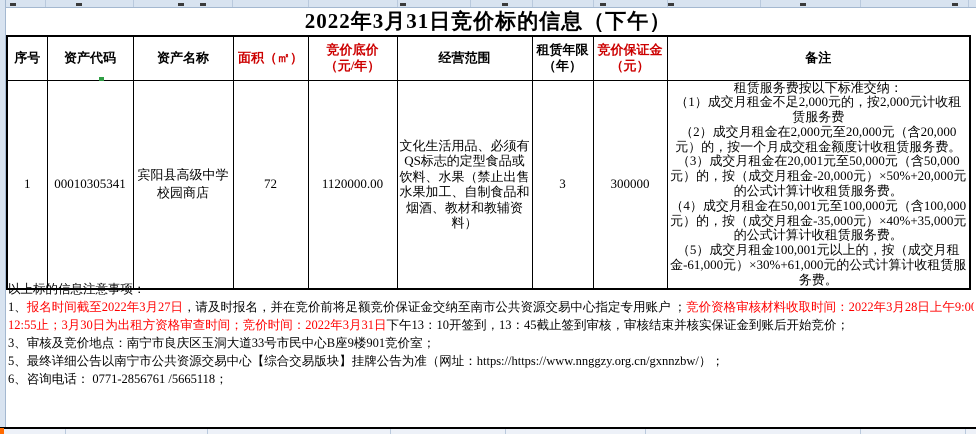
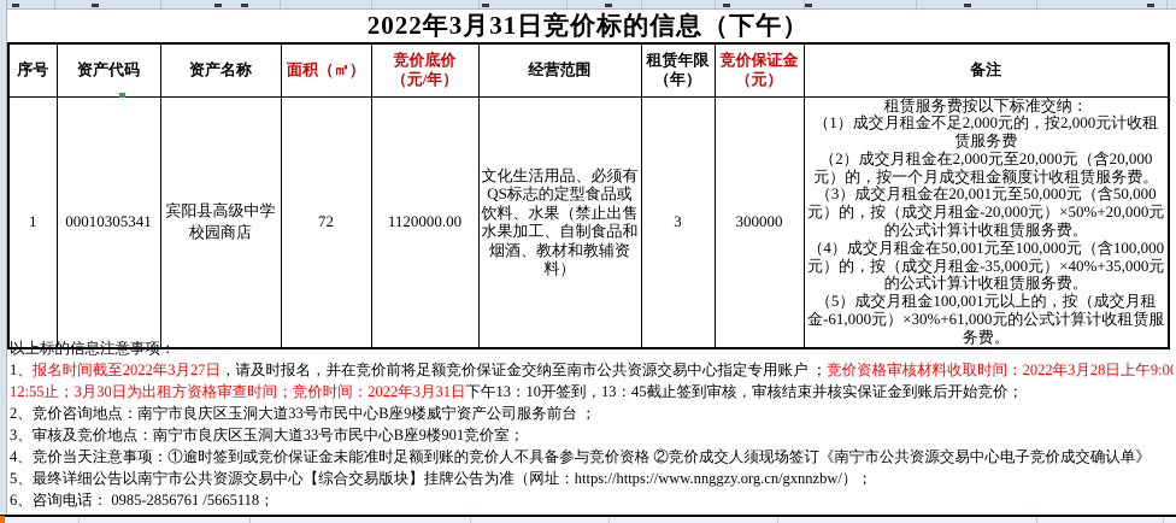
  2022年3月31日竞价标的信息（下午）
  序号	资产代码	资产名称	面积（㎡）	竞价底价 （元/年）	经营范围	租赁年限 （年）	竞价保证金 （元）	备注
  1	00010305341	宾阳县高级中学校园商店	72	1120000.00	文化生活用品、必须有QS标志的定型食品或饮料、水果（禁止出售水果加工、自制食品和烟酒、教材和教辅资料）	3	300000	租赁服务费按以下标准交纳： （1）成交月租金不足2,000元的，按2,000元计收租赁服务费 （2）成交月租金在2,000元至20,000元（含20,000元）的，按一个月成交租金额度计收租赁服务费。 （3）成交月租金在20,001元至50,000元（含50,000元）的，按（成交月租金-20,000元）×50%+20,000元的公式计算计收租赁服务费。 （4）成交月租金在50,001元至100,000元（含100,000元）的，按（成交月租金-35,000元）×40%+35,000元的公式计算计收租赁服务费。 （5）成交月租金100,001元以上的，按（成交月租金-61,000元）×30%+61,000元的公式计算计收租赁服务费。
  以上标的信息注意事项：
  1、报名时间截至2022年3月27日，请及时报名，并在竞价前将足额竞价保证金交纳至南市公共资源交易中心指定专用账户 ；竞价资格审核材料收取时间：2022年3月28日上午9:00
  12:55止；3月30日为出租方资格审查时间；竞价时间：2022年3月31日下午13：10开签到，13：45截止签到审核，审核结束并核实保证金到账后开始竞价；
+ 2、竞价咨询地点：南宁市良庆区玉洞大道33号市民中心B座9楼威宁资产公司服务前台 ；
  3、审核及竞价地点：南宁市良庆区玉洞大道33号市民中心B座9楼901竞价室；
+ 4、竞价当天注意事项：①逾时签到或竞价保证金未能准时足额到账的竞价人不具备参与竞价资格 ②竞价成交人须现场签订《南宁市公共资源交易中心电子竞价成交确认单》
  5、最终详细公告以南宁市公共资源交易中心【综合交易版块】挂牌公告为准（网址：https://https://www.nnggzy.org.cn/gxnnzbw/）；
- 6、咨询电话： 0771-2856761 /5665118；
+ 6、咨询电话： 0985-2856761 /5665118；
